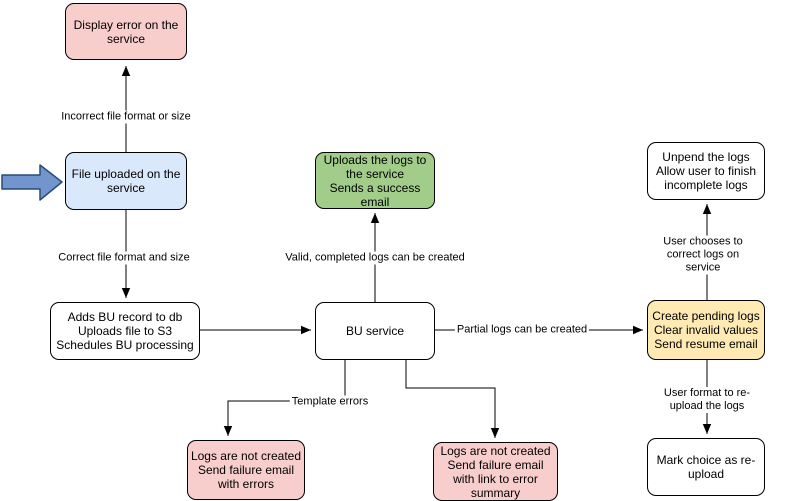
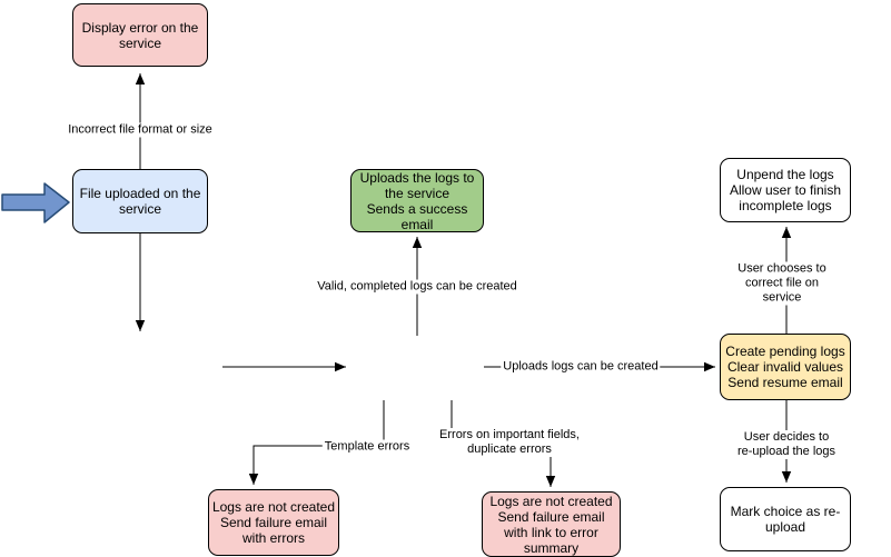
  Display error on the
  service
  File uploaded on the
  service
- Adds BU record to db
- Uploads file to S3
- Schedules BU processing
  Uploads the logs to
  the service
  Sends a success
  email
- BU service
  Create pending logs
  Clear invalid values
  Send resume email
  Unpend the logs
  Allow user to finish
  incomplete logs
  Mark choice as re-
  upload
  Logs are not created
  Send failure email
  with errors
  Logs are not created
  Send failure email
  with link to error
  summary
  Incorrect file format or size
- Correct file format and size
  Valid, completed logs can be created
- Partial logs can be created
+ Uploads logs can be created
  Template errors
+ Errors on important fields,
+ duplicate errors
- User chooses to correct logs on service
+ User chooses to correct file on service
- User format to re-upload the logs
+ User decides to re-upload the logs
